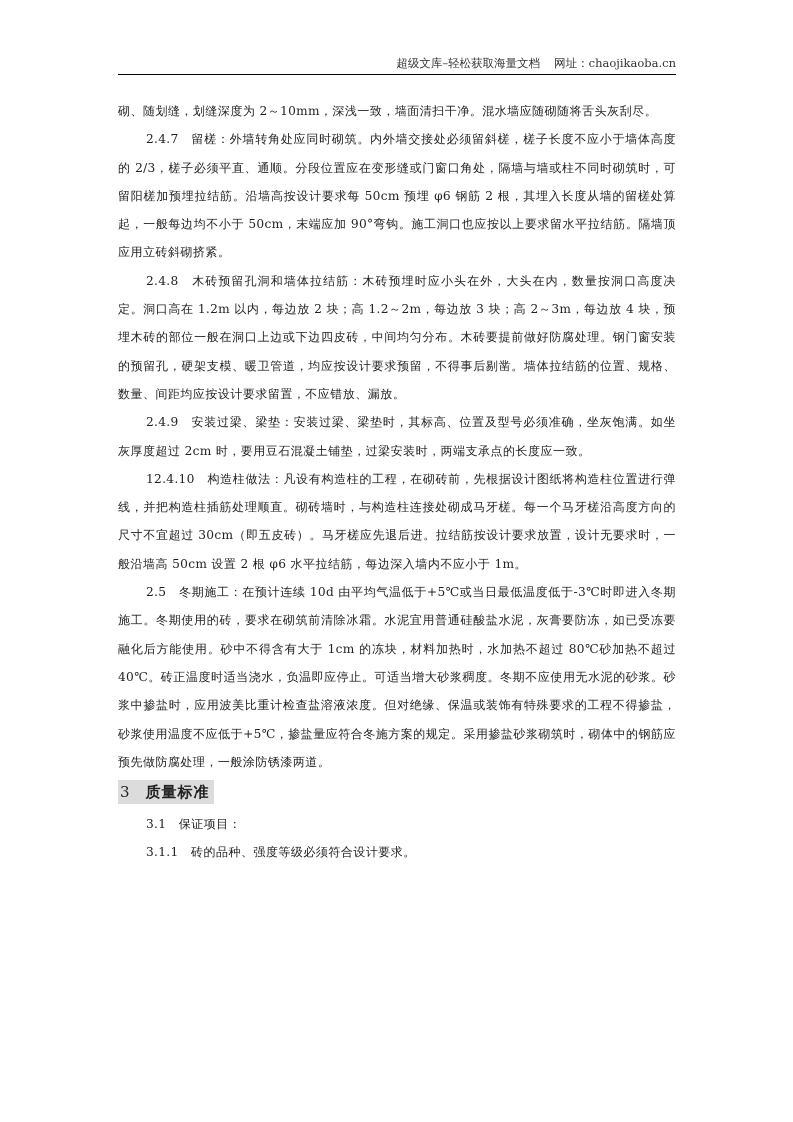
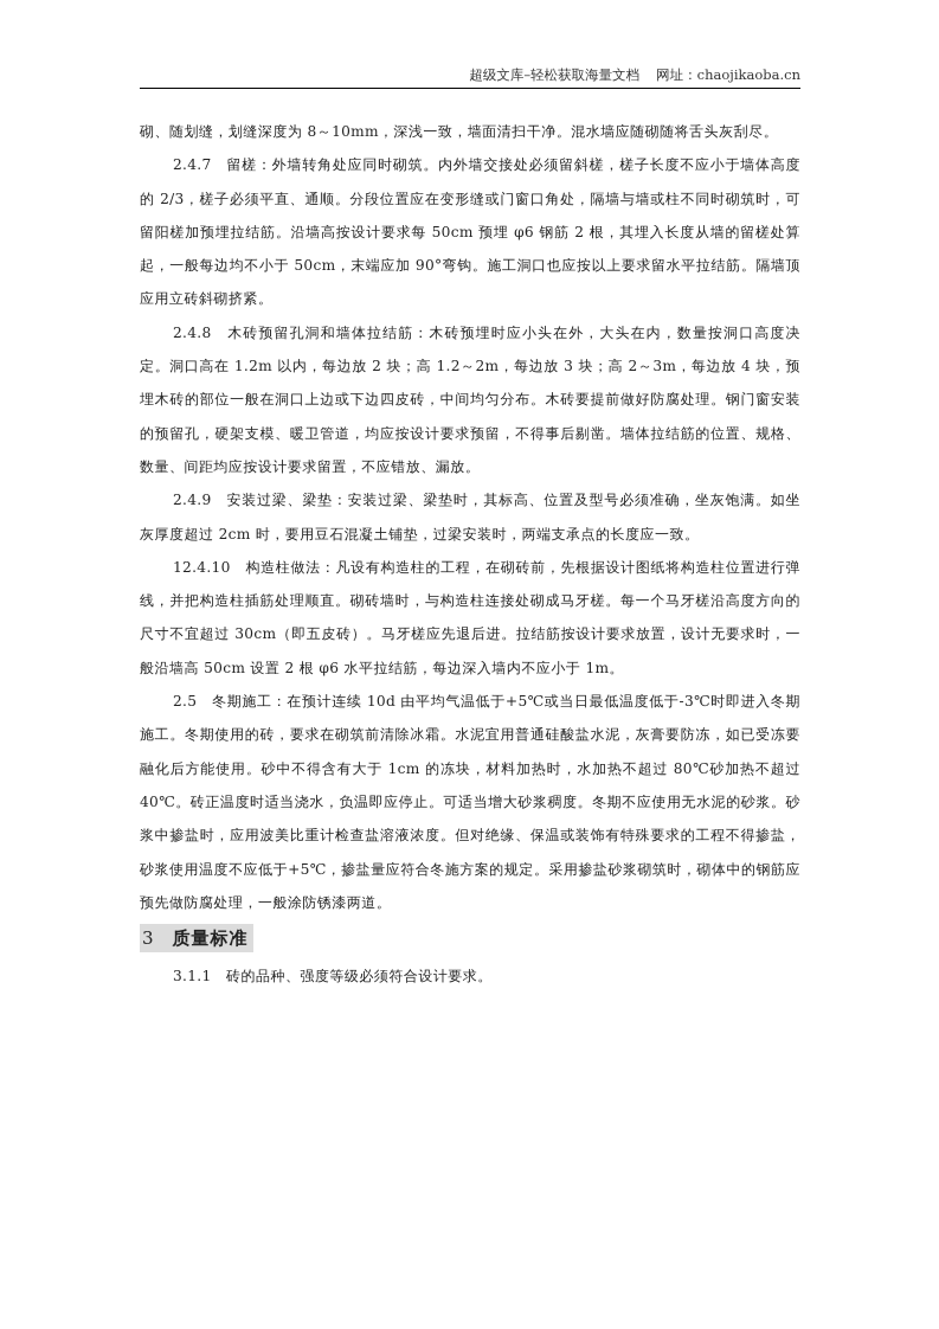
  超级文库–轻松获取海量文档 网址：chaojikaoba.cn
- 砌、随划缝，划缝深度为 2～10mm，深浅一致，墙面清扫干净。混水墙应随砌随将舌头灰刮尽。
+ 砌、随划缝，划缝深度为 8～10mm，深浅一致，墙面清扫干净。混水墙应随砌随将舌头灰刮尽。
  2.4.7 留槎：外墙转角处应同时砌筑。内外墙交接处必须留斜槎，槎子长度不应小于墙体高度的 2/3，槎子必须平直、通顺。分段位置应在变形缝或门窗口角处，隔墙与墙或柱不同时砌筑时，可留阳槎加预埋拉结筋。沿墙高按设计要求每 50cm 预埋 φ6 钢筋 2 根，其埋入长度从墙的留槎处算起，一般每边均不小于 50cm，末端应加 90°弯钩。施工洞口也应按以上要求留水平拉结筋。隔墙顶应用立砖斜砌挤紧。
  2.4.8 木砖预留孔洞和墙体拉结筋：木砖预埋时应小头在外，大头在内，数量按洞口高度决定。洞口高在 1.2m 以内，每边放 2 块；高 1.2～2m，每边放 3 块；高 2～3m，每边放 4 块，预埋木砖的部位一般在洞口上边或下边四皮砖，中间均匀分布。木砖要提前做好防腐处理。钢门窗安装的预留孔，硬架支模、暖卫管道，均应按设计要求预留，不得事后剔凿。墙体拉结筋的位置、规格、数量、间距均应按设计要求留置，不应错放、漏放。
  2.4.9 安装过梁、梁垫：安装过梁、梁垫时，其标高、位置及型号必须准确，坐灰饱满。如坐灰厚度超过 2cm 时，要用豆石混凝土铺垫，过梁安装时，两端支承点的长度应一致。
  12.4.10 构造柱做法：凡设有构造柱的工程，在砌砖前，先根据设计图纸将构造柱位置进行弹线，并把构造柱插筋处理顺直。砌砖墙时，与构造柱连接处砌成马牙槎。每一个马牙槎沿高度方向的尺寸不宜超过 30cm（即五皮砖）。马牙槎应先退后进。拉结筋按设计要求放置，设计无要求时，一般沿墙高 50cm 设置 2 根 φ6 水平拉结筋，每边深入墙内不应小于 1m。
  2.5 冬期施工：在预计连续 10d 由平均气温低于+5℃或当日最低温度低于-3℃时即进入冬期施工。冬期使用的砖，要求在砌筑前清除冰霜。水泥宜用普通硅酸盐水泥，灰膏要防冻，如已受冻要融化后方能使用。砂中不得含有大于 1cm 的冻块，材料加热时，水加热不超过 80℃砂加热不超过 40℃。砖正温度时适当浇水，负温即应停止。可适当增大砂浆稠度。冬期不应使用无水泥的砂浆。砂浆中掺盐时，应用波美比重计检查盐溶液浓度。但对绝缘、保温或装饰有特殊要求的工程不得掺盐，砂浆使用温度不应低于+5℃，掺盐量应符合冬施方案的规定。采用掺盐砂浆砌筑时，砌体中的钢筋应预先做防腐处理，一般涂防锈漆两道。
  3 质量标准
- 3.1 保证项目：
  3.1.1 砖的品种、强度等级必须符合设计要求。
